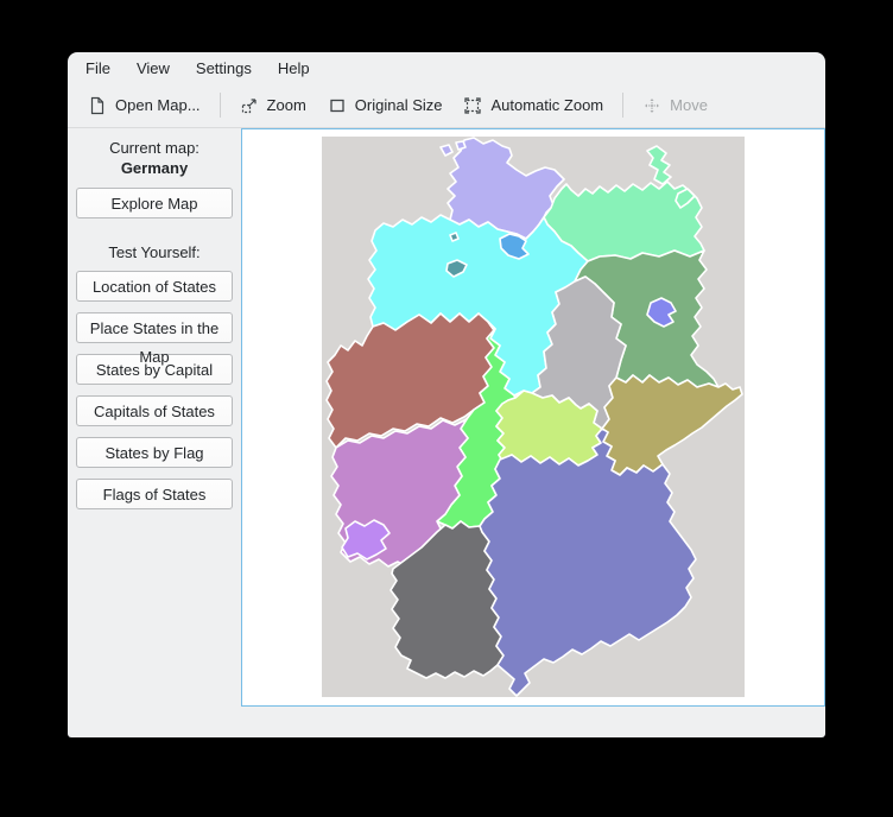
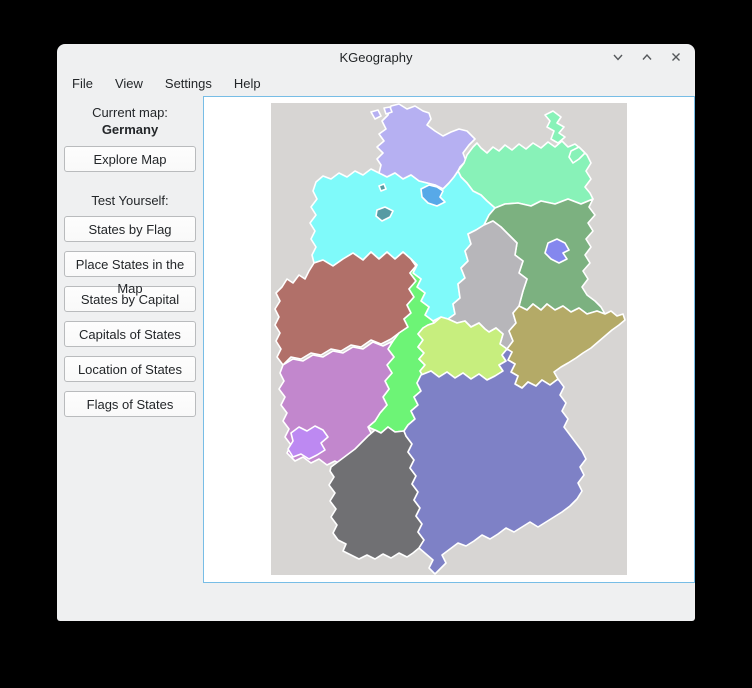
+ KGeography
  File
  View
  Settings
  Help
- Open Map...
- Zoom
- Original Size
- Automatic Zoom
- Move
  Current map:
  Germany
  Explore Map
  Test Yourself:
- Location of States
+ States by Flag
  Place States in the
  States by Capital
  Capitals of States
- States by Flag
+ Location of States
  Flags of States
